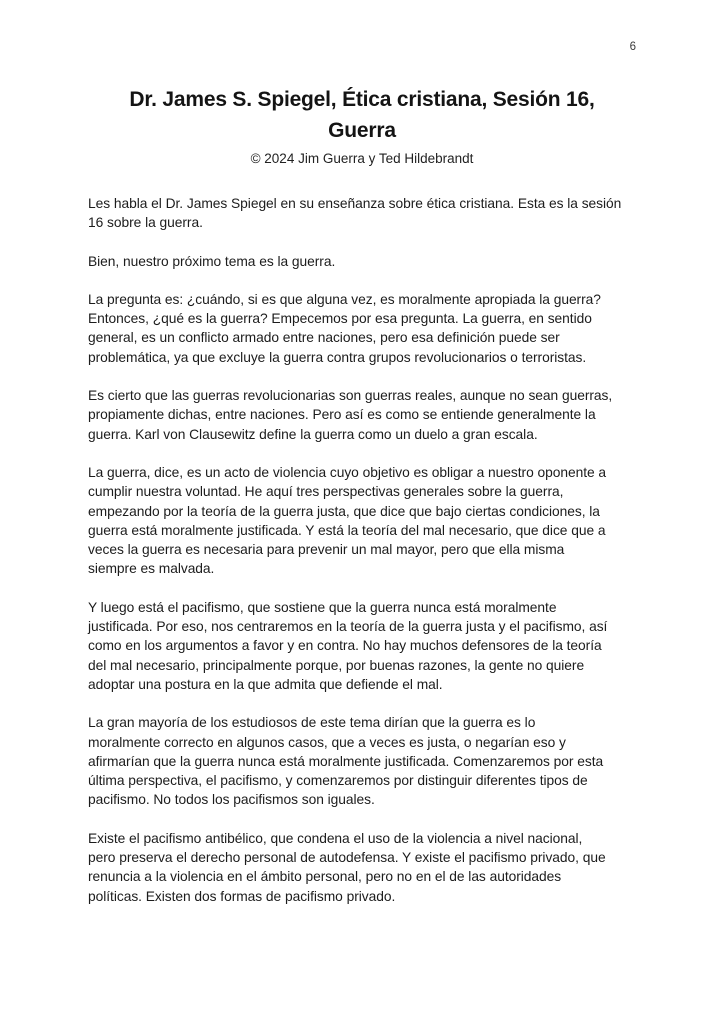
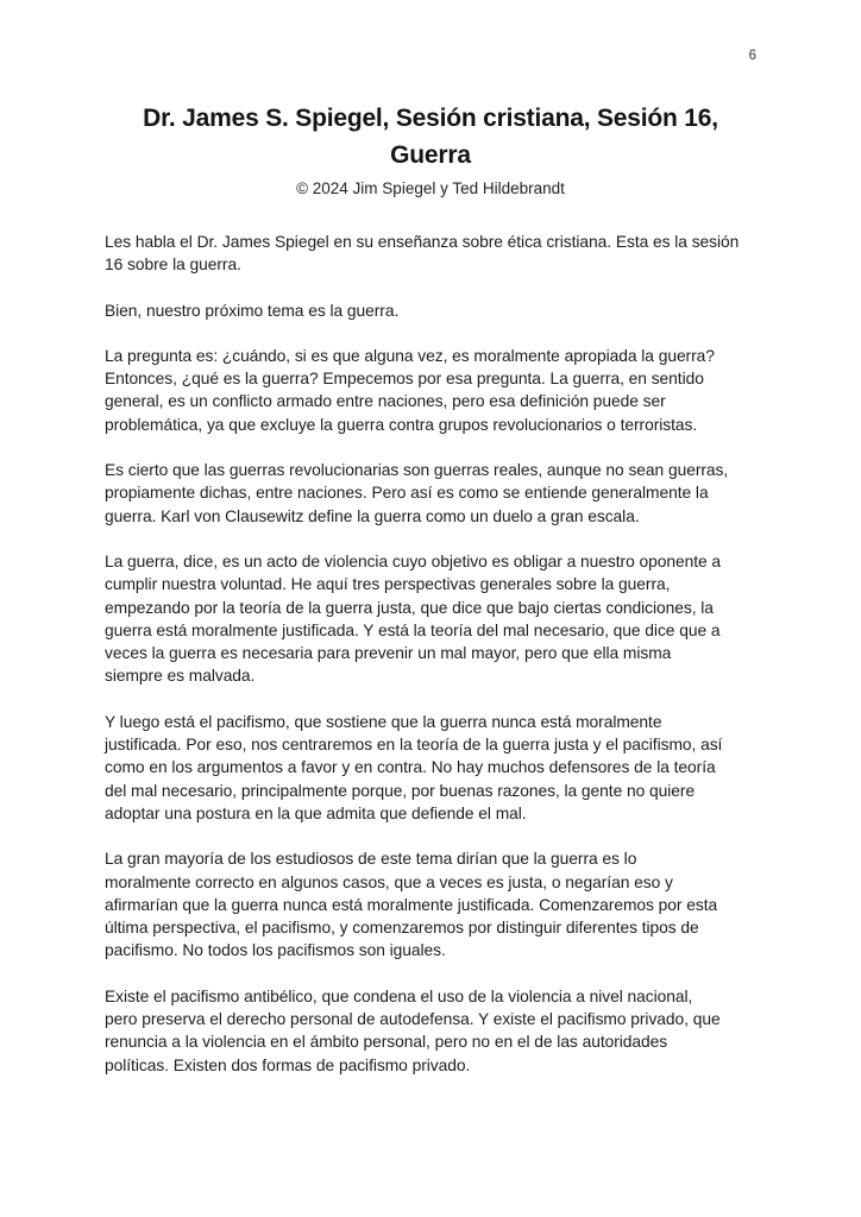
  6
- Dr. James S. Spiegel, Ética cristiana, Sesión 16,
+ Dr. James S. Spiegel, Sesión cristiana, Sesión 16,
  Guerra
- © 2024 Jim Guerra y Ted Hildebrandt
+ © 2024 Jim Spiegel y Ted Hildebrandt
  Les habla el Dr. James Spiegel en su enseñanza sobre ética cristiana. Esta es la sesión
  16 sobre la guerra.
  Bien, nuestro próximo tema es la guerra.
  La pregunta es: ¿cuándo, si es que alguna vez, es moralmente apropiada la guerra?
  Entonces, ¿qué es la guerra? Empecemos por esa pregunta. La guerra, en sentido
  general, es un conflicto armado entre naciones, pero esa definición puede ser
  problemática, ya que excluye la guerra contra grupos revolucionarios o terroristas.
  Es cierto que las guerras revolucionarias son guerras reales, aunque no sean guerras,
  propiamente dichas, entre naciones. Pero así es como se entiende generalmente la
  guerra. Karl von Clausewitz define la guerra como un duelo a gran escala.
  La guerra, dice, es un acto de violencia cuyo objetivo es obligar a nuestro oponente a
  cumplir nuestra voluntad. He aquí tres perspectivas generales sobre la guerra,
  empezando por la teoría de la guerra justa, que dice que bajo ciertas condiciones, la
  guerra está moralmente justificada. Y está la teoría del mal necesario, que dice que a
  veces la guerra es necesaria para prevenir un mal mayor, pero que ella misma
  siempre es malvada.
  Y luego está el pacifismo, que sostiene que la guerra nunca está moralmente
  justificada. Por eso, nos centraremos en la teoría de la guerra justa y el pacifismo, así
  como en los argumentos a favor y en contra. No hay muchos defensores de la teoría
  del mal necesario, principalmente porque, por buenas razones, la gente no quiere
  adoptar una postura en la que admita que defiende el mal.
  La gran mayoría de los estudiosos de este tema dirían que la guerra es lo
  moralmente correcto en algunos casos, que a veces es justa, o negarían eso y
  afirmarían que la guerra nunca está moralmente justificada. Comenzaremos por esta
  última perspectiva, el pacifismo, y comenzaremos por distinguir diferentes tipos de
  pacifismo. No todos los pacifismos son iguales.
  Existe el pacifismo antibélico, que condena el uso de la violencia a nivel nacional,
  pero preserva el derecho personal de autodefensa. Y existe el pacifismo privado, que
  renuncia a la violencia en el ámbito personal, pero no en el de las autoridades
  políticas. Existen dos formas de pacifismo privado.
